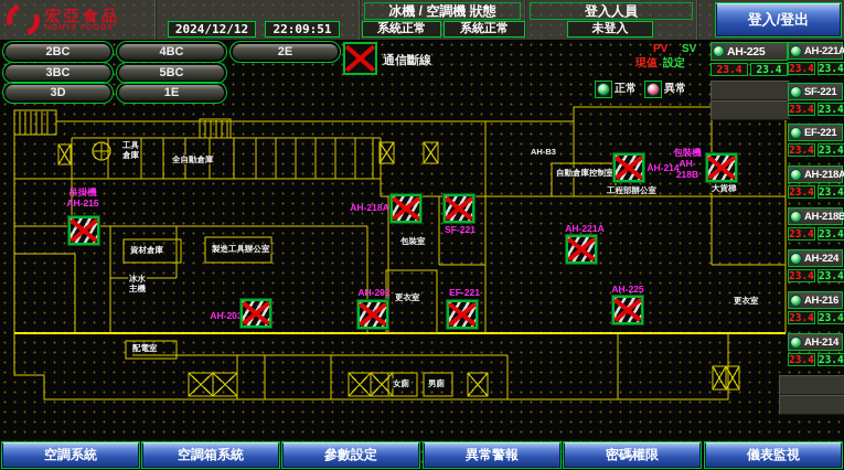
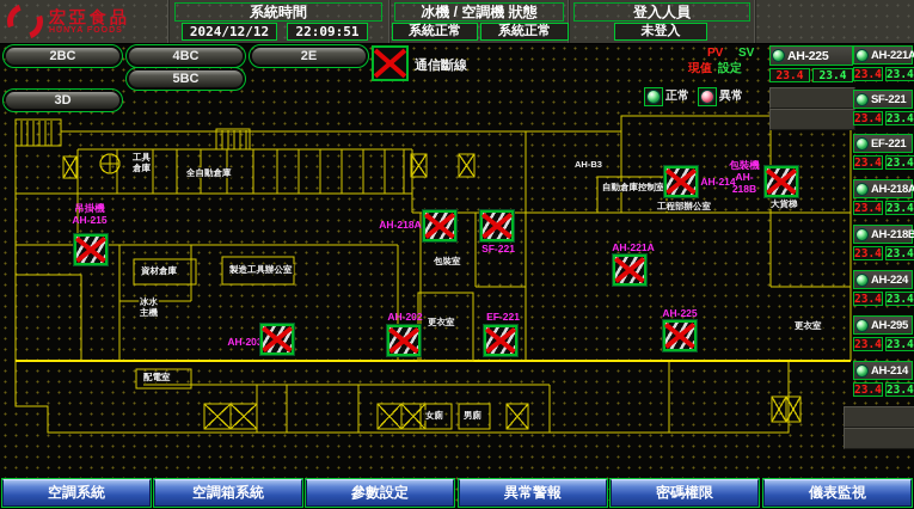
  工具
  倉庫
  全自動倉庫
  AH-B3
  自動倉庫控制室
  工程部辦公室
  包裝室
  資材倉庫
  製造工具辦公室
  更衣室
  冰水
  主機
  更衣室
  女廁
  男廁
  配電室
  大貨梯
  吊掛機
  AH-215
  AH-218A
  SF-221
  AH-221A
  AH-214
  包裝機
  AH-218B
  AH-225
  AH-202
  EF-221
  AH-20
  2BC
- 3BC
  3D
  4BC
  5BC
- 1E
  2E
  通信斷線
  PV
  SV
  現值
  設定
  正常
  異常
  AH-225
  23.4
  23.4
  AH-221A
  23.4
  23.4
  SF-221
  23.4
  23.4
  EF-221
  23.4
  23.4
  AH-218A
  23.4
  23.4
  AH-218B
  23.4
  23.4
  AH-224
  23.4
  23.4
- AH-216
+ AH-295
  23.4
  23.4
  AH-214
  23.4
  23.4
  宏亞食品
+ 系統時間
  2024/12/12
  22:09:51
  冰機 / 空調機 狀態
  系統正常
  系統正常
  登入人員
  未登入
- 登入/登出
  空調系統
  空調箱系統
  參數設定
  異常警報
  密碼權限
  儀表監視
